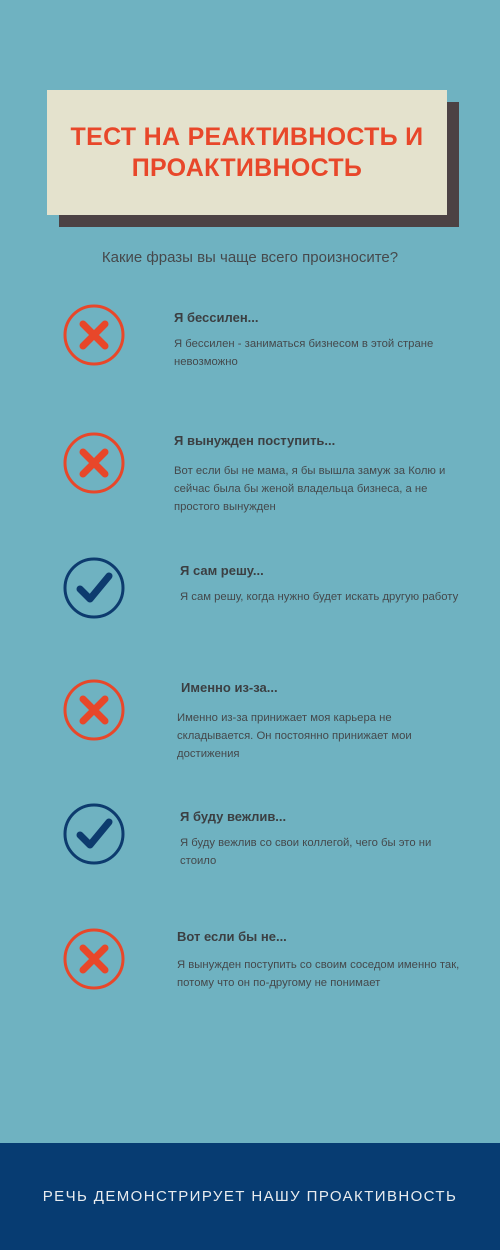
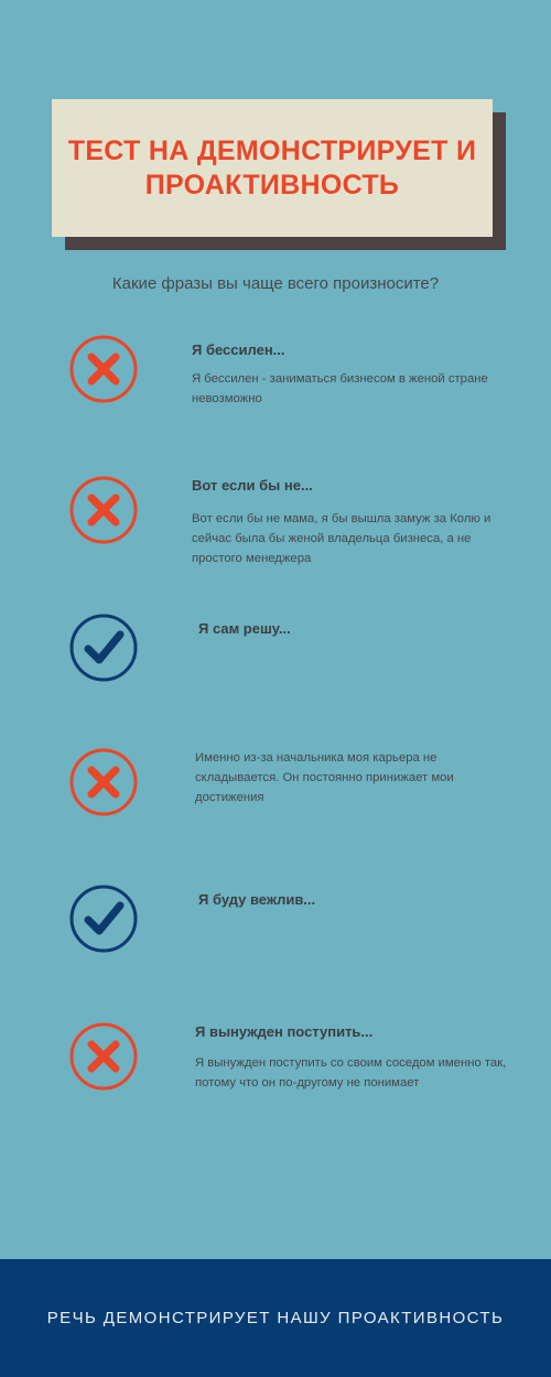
- ТЕСТ НА РЕАКТИВНОСТЬ И ПРОАКТИВНОСТЬ
+ ТЕСТ НА ДЕМОНСТРИРУЕТ И ПРОАКТИВНОСТЬ
  Какие фразы вы чаще всего произносите?
  Я бессилен...
- Я бессилен - заниматься бизнесом в этой стране невозможно
+ Я бессилен - заниматься бизнесом в женой стране невозможно
- Я вынужден поступить...
+ Вот если бы не...
- Вот если бы не мама, я бы вышла замуж за Колю и сейчас была бы женой владельца бизнеса, а не простого вынужден
+ Вот если бы не мама, я бы вышла замуж за Колю и сейчас была бы женой владельца бизнеса, а не простого менеджера
  Я сам решу...
- Я сам решу, когда нужно будет искать другую работу
- Именно из-за...
- Именно из-за принижает моя карьера не складывается. Он постоянно принижает мои достижения
+ Именно из-за начальника моя карьера не складывается. Он постоянно принижает мои достижения
  Я буду вежлив...
- Я буду вежлив со свои коллегой, чего бы это ни стоило
- Вот если бы не...
+ Я вынужден поступить...
  Я вынужден поступить со своим соседом именно так, потому что он по-другому не понимает
  РЕЧЬ ДЕМОНСТРИРУЕТ НАШУ ПРОАКТИВНОСТЬ
